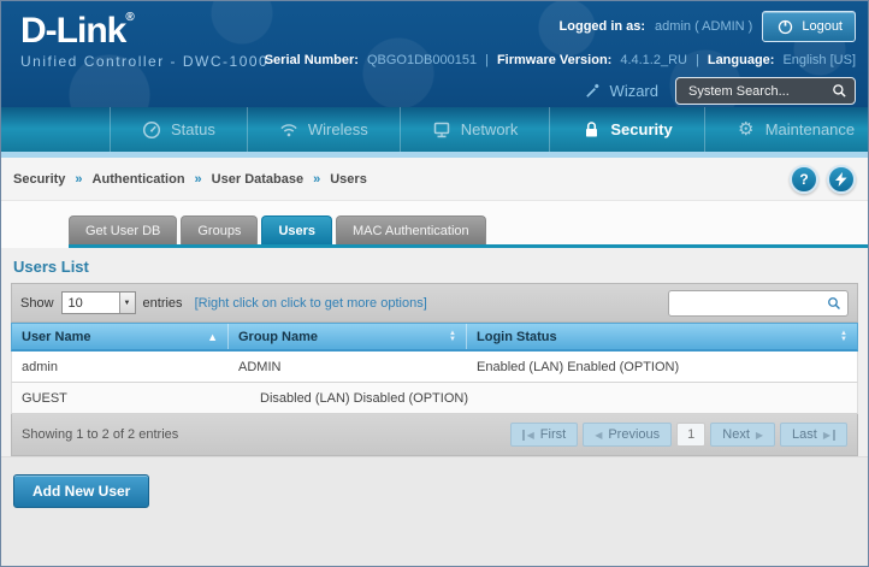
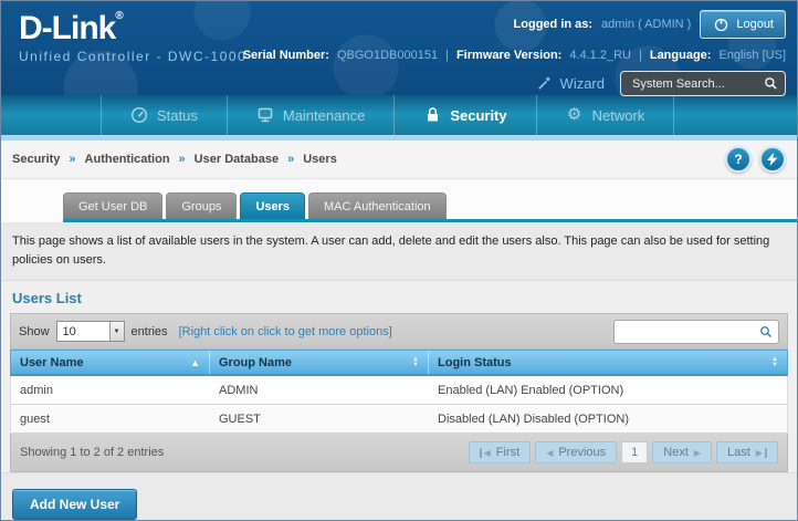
  D-Link®
  Unified Controller - DWC-1000
  Logged in as:
  admin ( ADMIN )
  Logout
  Serial Number:
  QBGO1DB000151
  |
  Firmware Version:
  4.4.1.2_RU
  |
  Language:
  English [US]
  Wizard
  System Search...
  Status
- Wireless
- Network
+ Maintenance
  Security
  ⚙
- Maintenance
+ Network
  Security
  »
  Authentication
  »
  User Database
  »
  Users
  ?
  Get User DB
  Groups
  Users
  MAC Authentication
+ This page shows a list of available users in the system. A user can add, delete and edit the users also. This page can also be used for setting policies on users.
  Users List
  Show
  10
  entries
  [Right click on click to get more options]
  User Name
  ▲
  Group Name
  Login Status
  admin
  ADMIN
  Enabled (LAN) Enabled (OPTION)
+ guest
  GUEST
  Disabled (LAN) Disabled (OPTION)
  Showing 1 to 2 of 2 entries
  ◀
  First
  ◀
  Previous
  1
  Next
  ▶
  Last
  ▶
  Add New User
